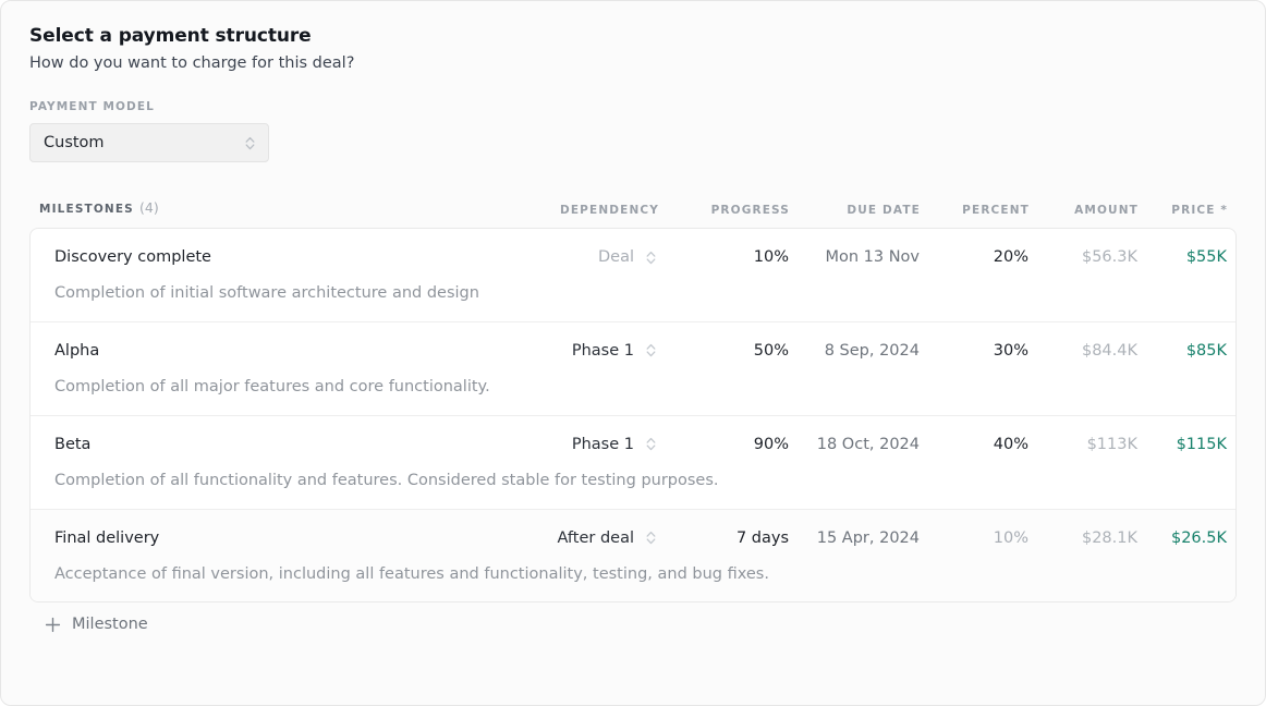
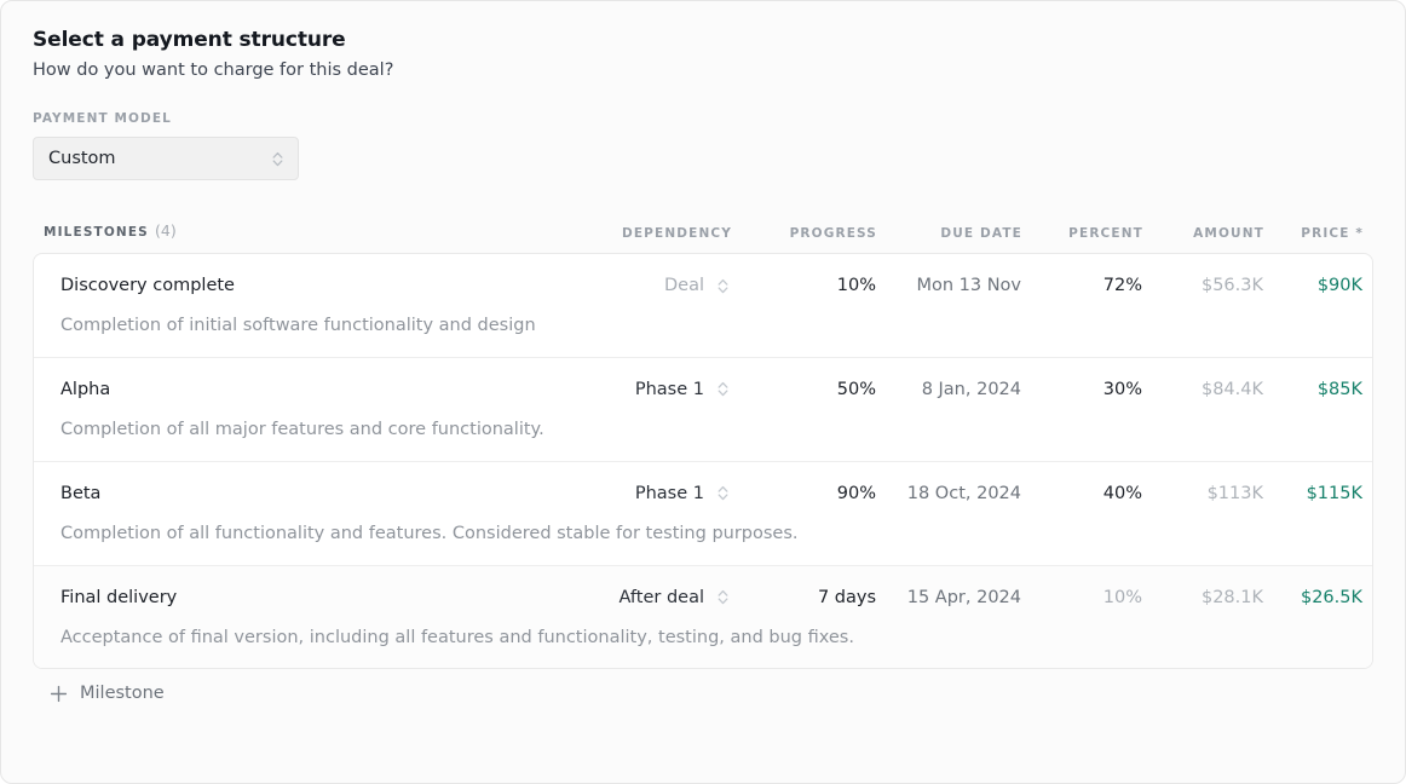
  Select a payment structure
  How do you want to charge for this deal?
  PAYMENT MODEL
  Custom
  MILESTONES (4)
  DEPENDENCY
  PROGRESS
  DUE DATE
  PERCENT
  AMOUNT
  PRICE *
  Discovery complete
  Deal
  10%
  Mon 13 Nov
- 20%
+ 72%
  $56.3K
- $55K
+ $90K
- Completion of initial software architecture and design
+ Completion of initial software functionality and design
  Alpha
  Phase 1
  50%
- 8 Sep, 2024
+ 8 Jan, 2024
  30%
  $84.4K
  $85K
  Completion of all major features and core functionality.
  Beta
  Phase 1
  90%
  18 Oct, 2024
  40%
  $113K
  $115K
  Completion of all functionality and features. Considered stable for testing purposes.
  Final delivery
  After deal
  7 days
  15 Apr, 2024
  10%
  $28.1K
  $26.5K
  Acceptance of final version, including all features and functionality, testing, and bug fixes.
  Milestone
